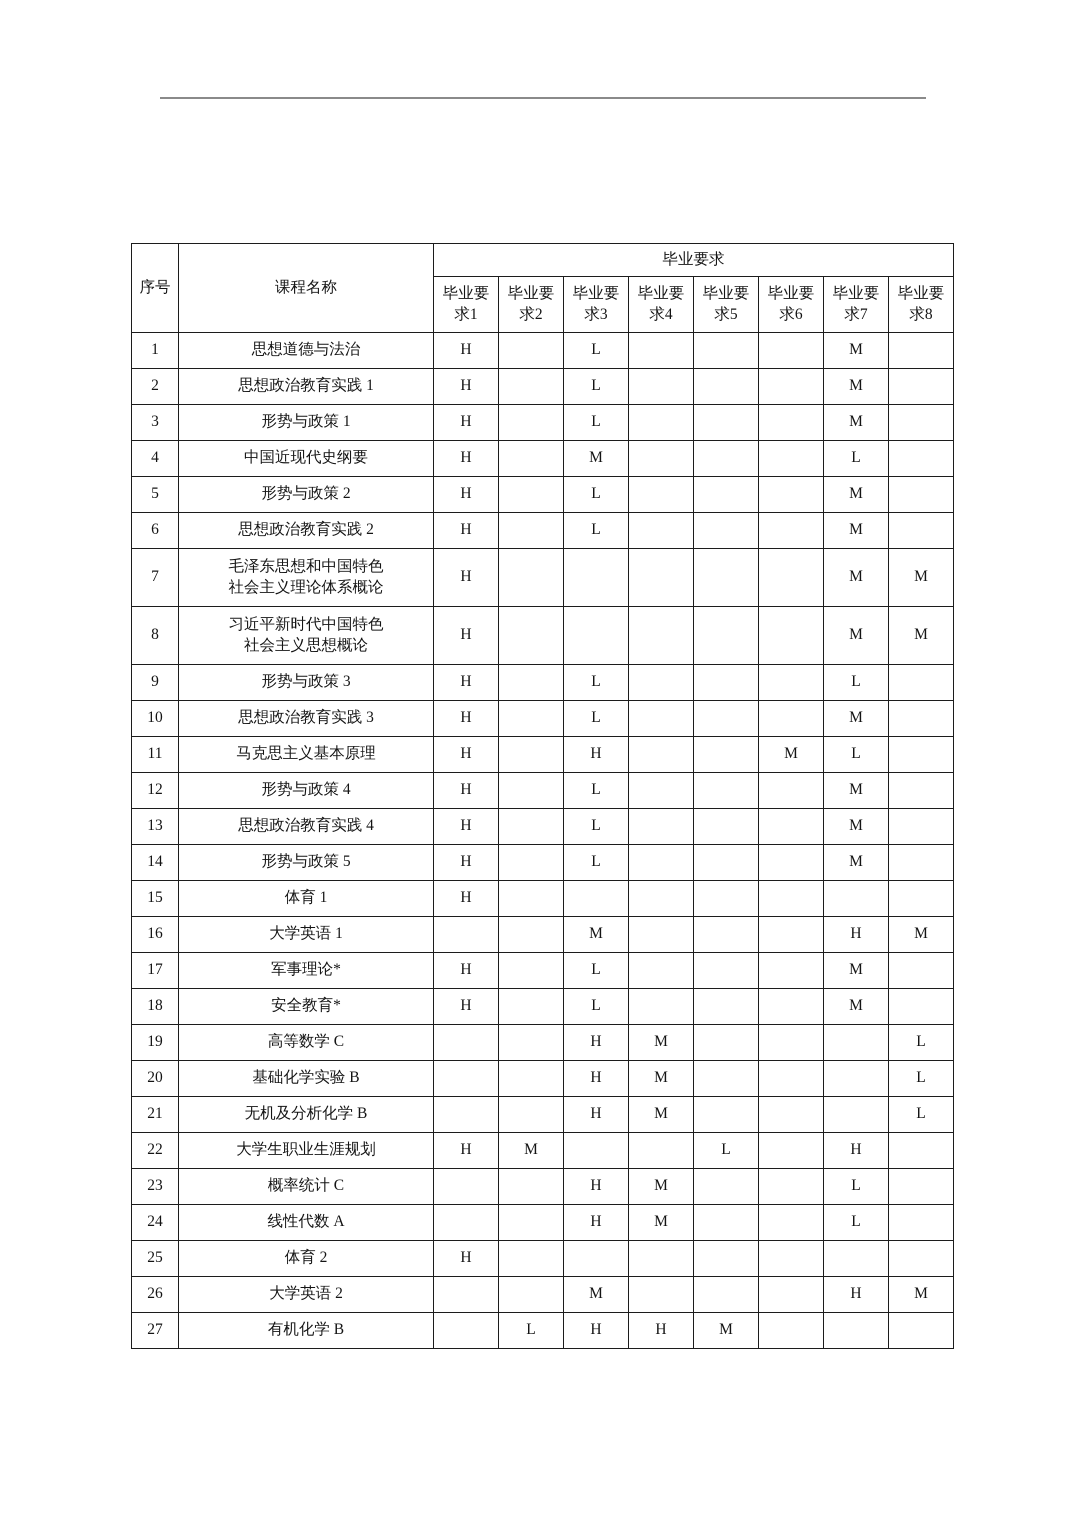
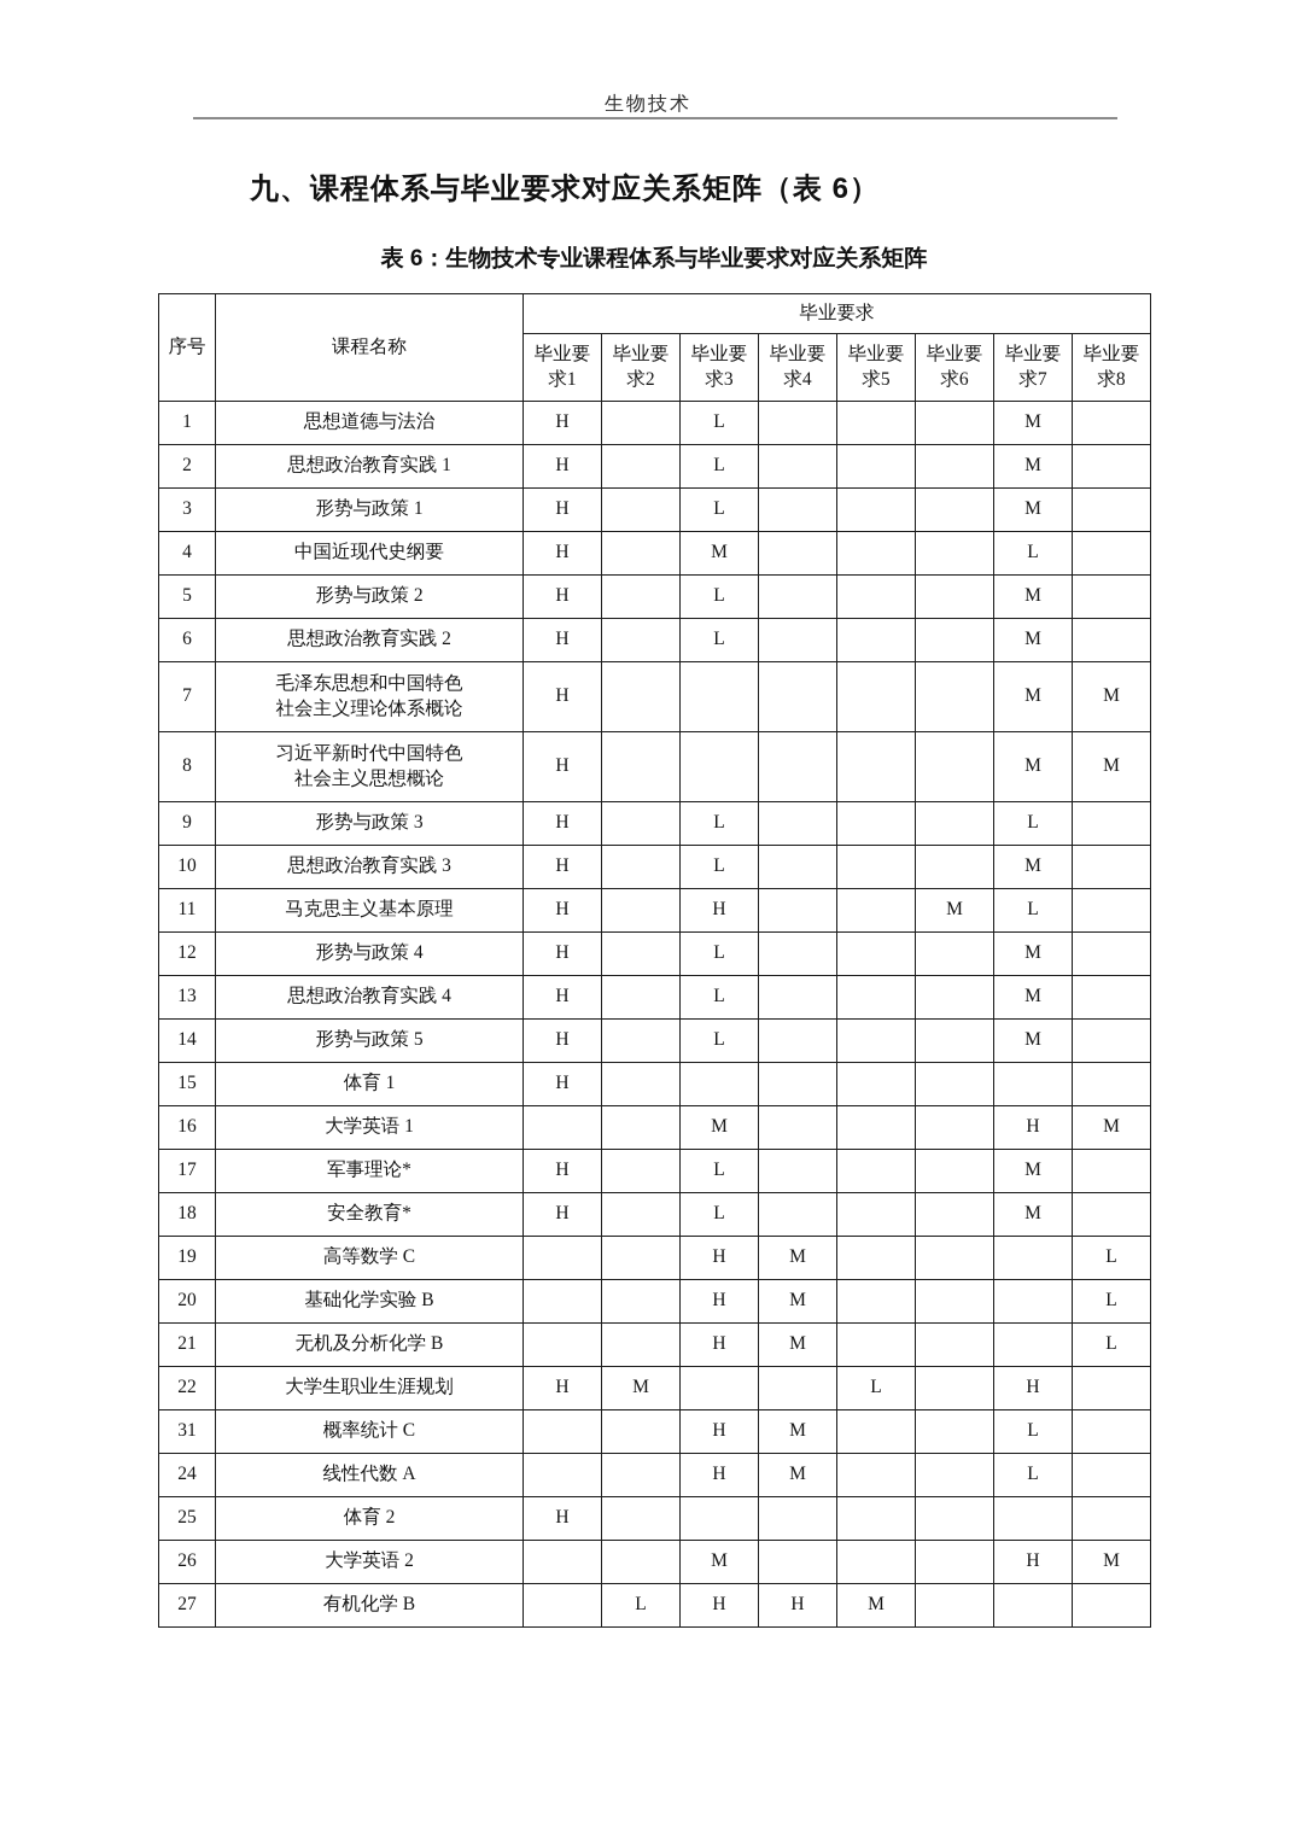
+ 生物技术
+ 九、课程体系与毕业要求对应关系矩阵（表 6）
+ 表 6：生物技术专业课程体系与毕业要求对应关系矩阵
  序号	课程名称	毕业要求
  毕业要 求1	毕业要 求2	毕业要 求3	毕业要 求4	毕业要 求5	毕业要 求6	毕业要 求7	毕业要 求8
  1	思想道德与法治	H		L				M
  2	思想政治教育实践 1	H		L				M
  3	形势与政策 1	H		L				M
  4	中国近现代史纲要	H		M				L
  5	形势与政策 2	H		L				M
  6	思想政治教育实践 2	H		L				M
  7	毛泽东思想和中国特色 社会主义理论体系概论	H						M	M
  8	习近平新时代中国特色 社会主义思想概论	H						M	M
  9	形势与政策 3	H		L				L
  10	思想政治教育实践 3	H		L				M
  11	马克思主义基本原理	H		H			M	L
  12	形势与政策 4	H		L				M
  13	思想政治教育实践 4	H		L				M
  14	形势与政策 5	H		L				M
  15	体育 1	H
  16	大学英语 1			M				H	M
  17	军事理论*	H		L				M
  18	安全教育*	H		L				M
  19	高等数学 C			H	M				L
  20	基础化学实验 B			H	M				L
  21	无机及分析化学 B			H	M				L
  22	大学生职业生涯规划	H	M			L		H
- 23	概率统计 C			H	M			L
+ 31	概率统计 C			H	M			L
  24	线性代数 A			H	M			L
  25	体育 2	H
  26	大学英语 2			M				H	M
  27	有机化学 B		L	H	H	M
